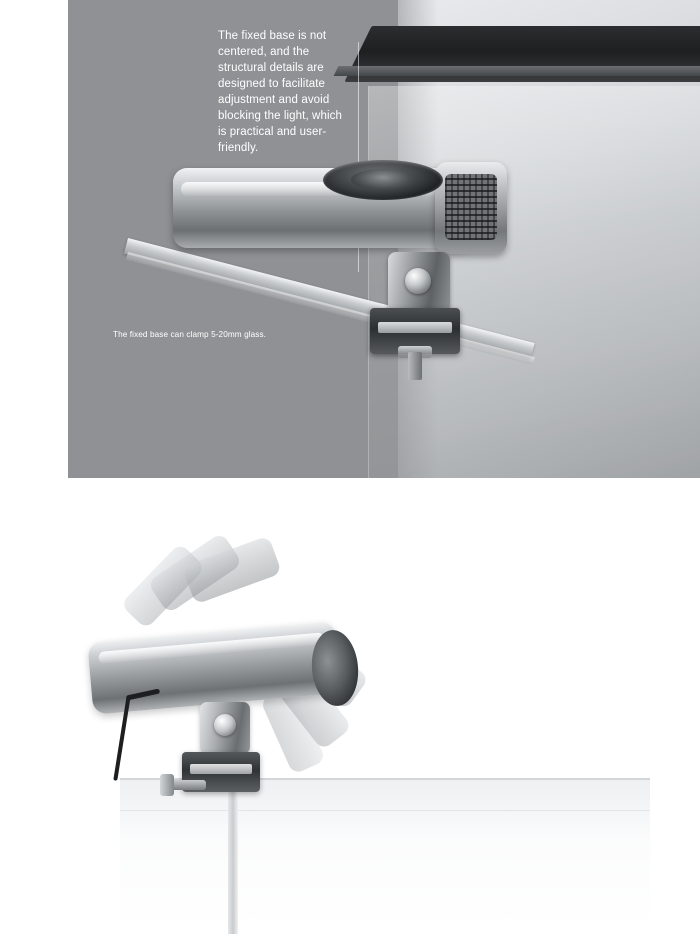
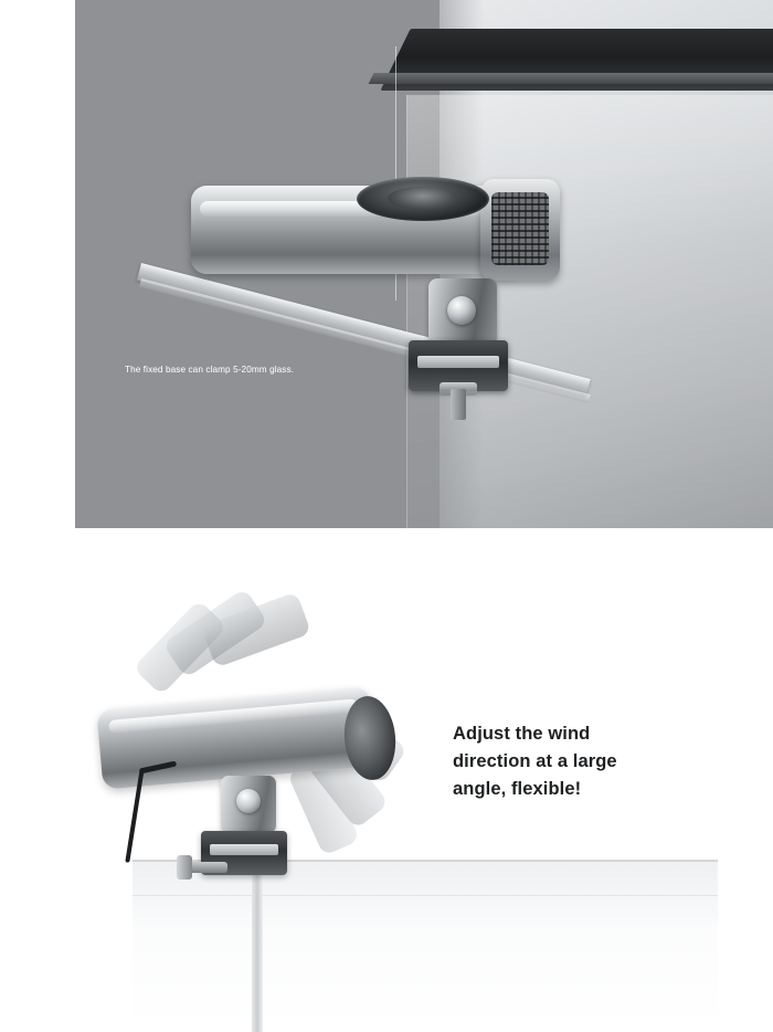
- The fixed base is not centered, and the structural details are designed to facilitate adjustment and avoid blocking the light, which is practical and user-friendly.
  The fixed base can clamp 5-20mm glass.
+ Adjust the wind direction at a large angle, flexible!
